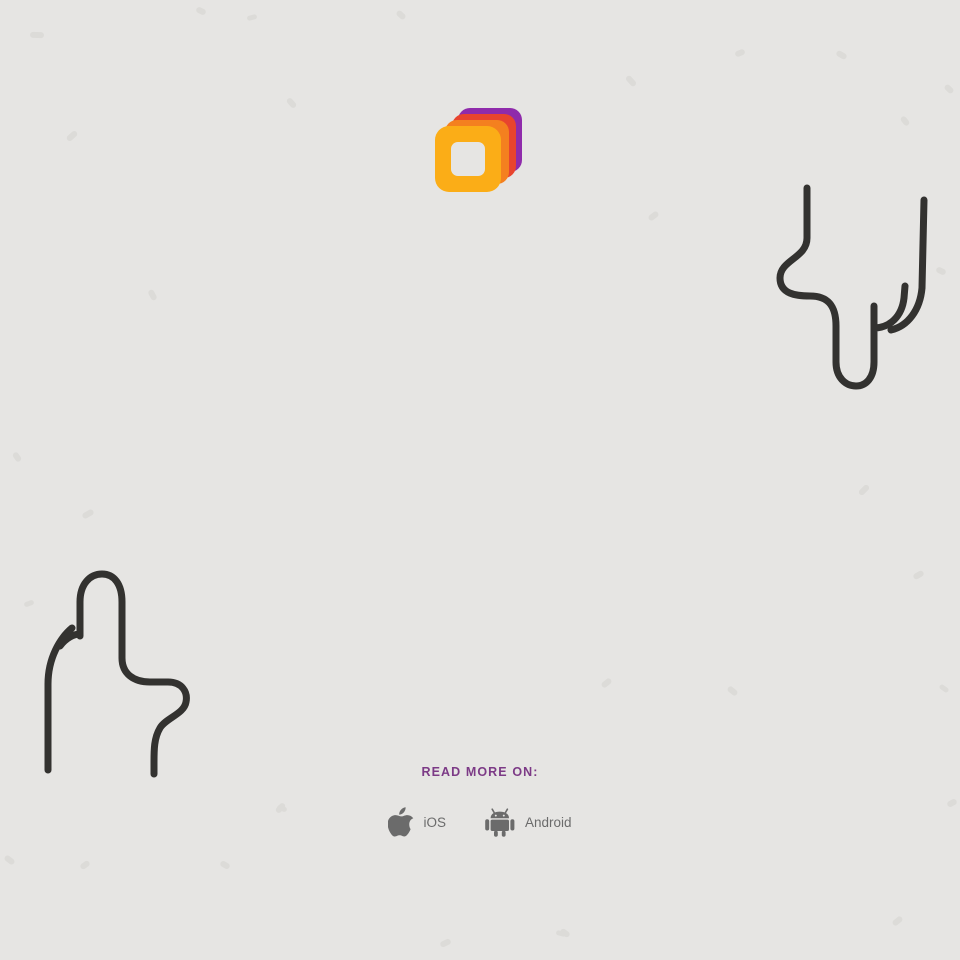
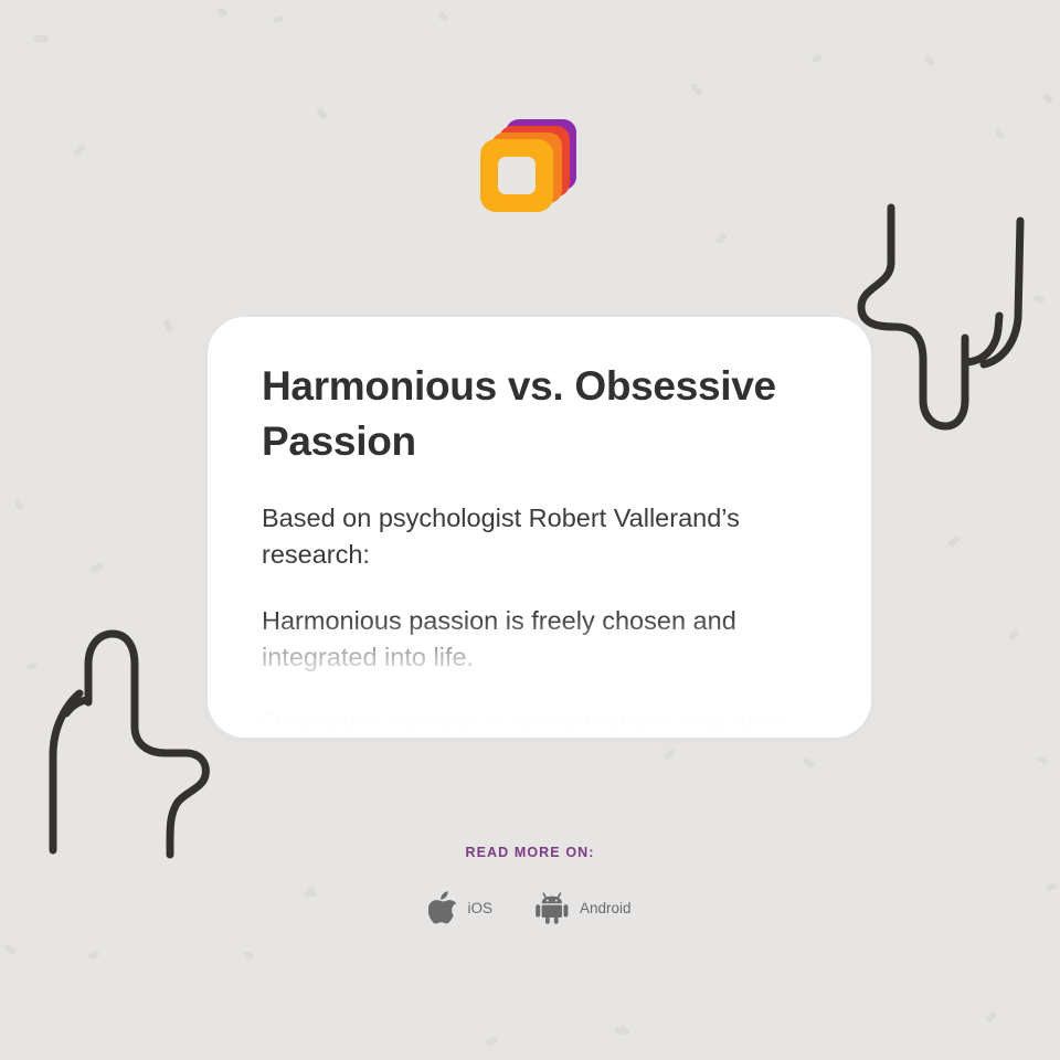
+ Harmonious vs. Obsessive Passion
+ Based on psychologist Robert Vallerand’s research:
  READ MORE ON:
  iOS
  Android
